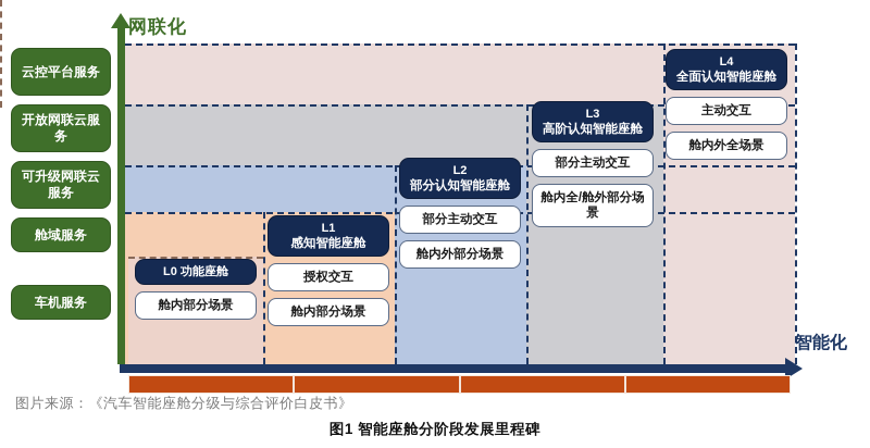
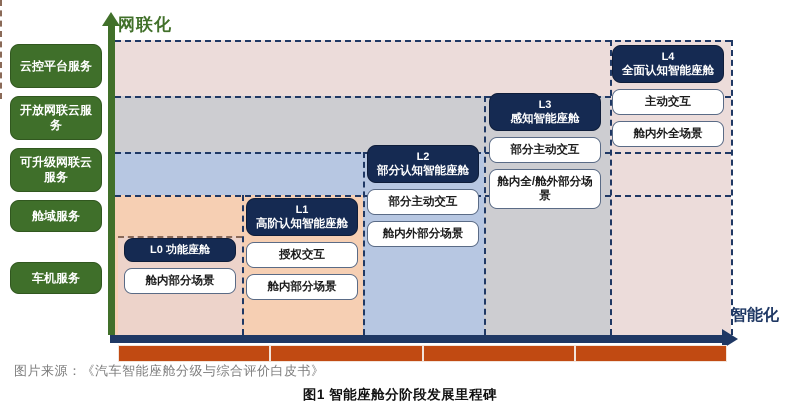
  网联化
  智能化
  云控平台服务
  开放网联云服务
  可升级网联云服务
  舱域服务
  车机服务
  L0 功能座舱
  舱内部分场景
  L1
- 感知智能座舱
+ 高阶认知智能座舱
  授权交互
  舱内部分场景
  L2
  部分认知智能座舱
  部分主动交互
  舱内外部分场景
  L3
- 高阶认知智能座舱
+ 感知智能座舱
  部分主动交互
  舱内全/舱外部分场景
  L4
  全面认知智能座舱
  主动交互
  舱内外全场景
  图片来源：《汽车智能座舱分级与综合评价白皮书》
  图1 智能座舱分阶段发展里程碑
